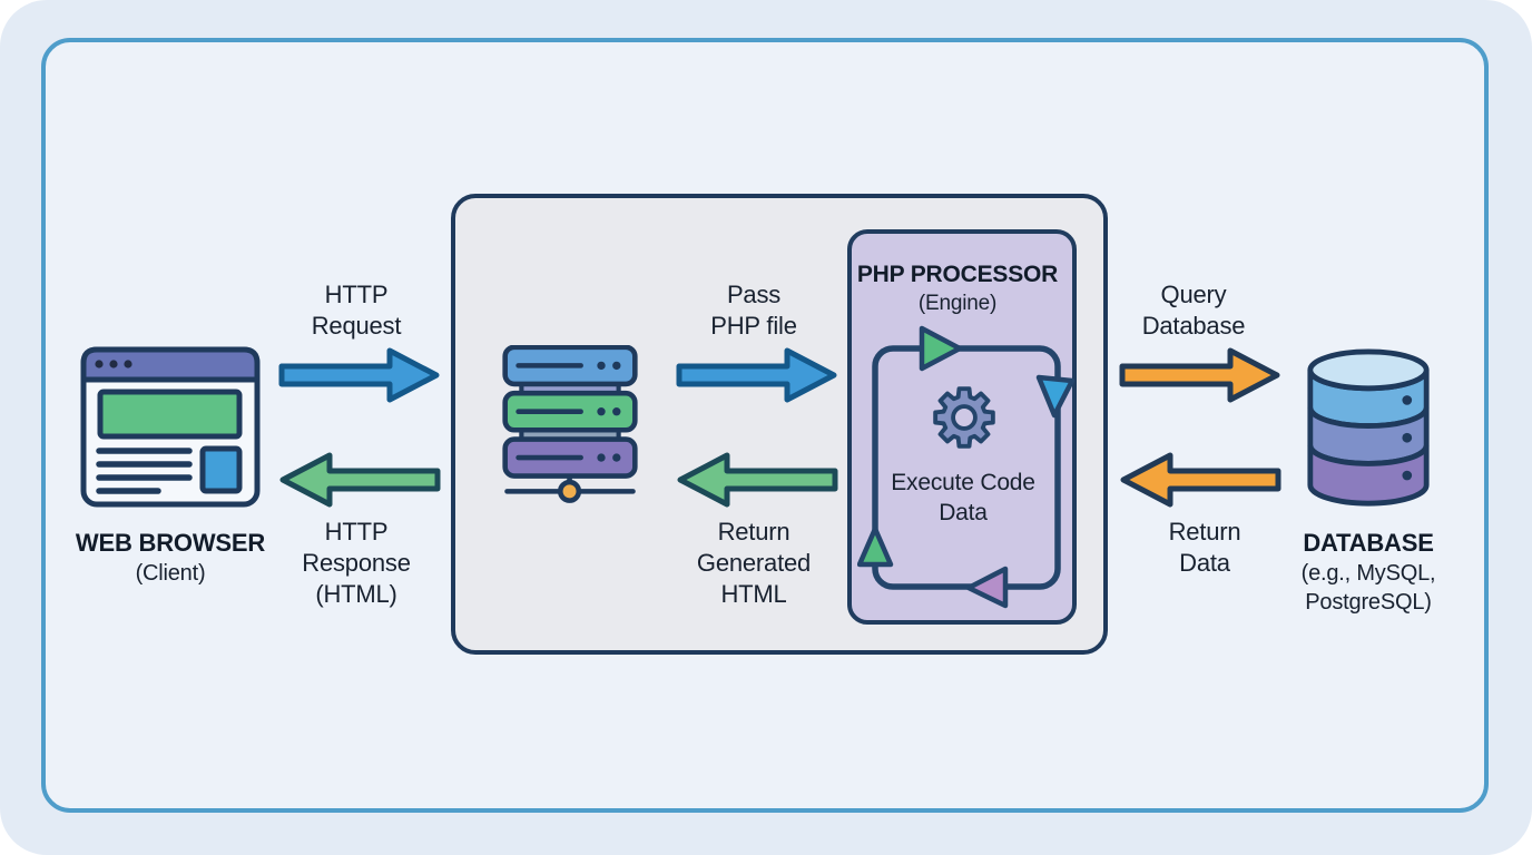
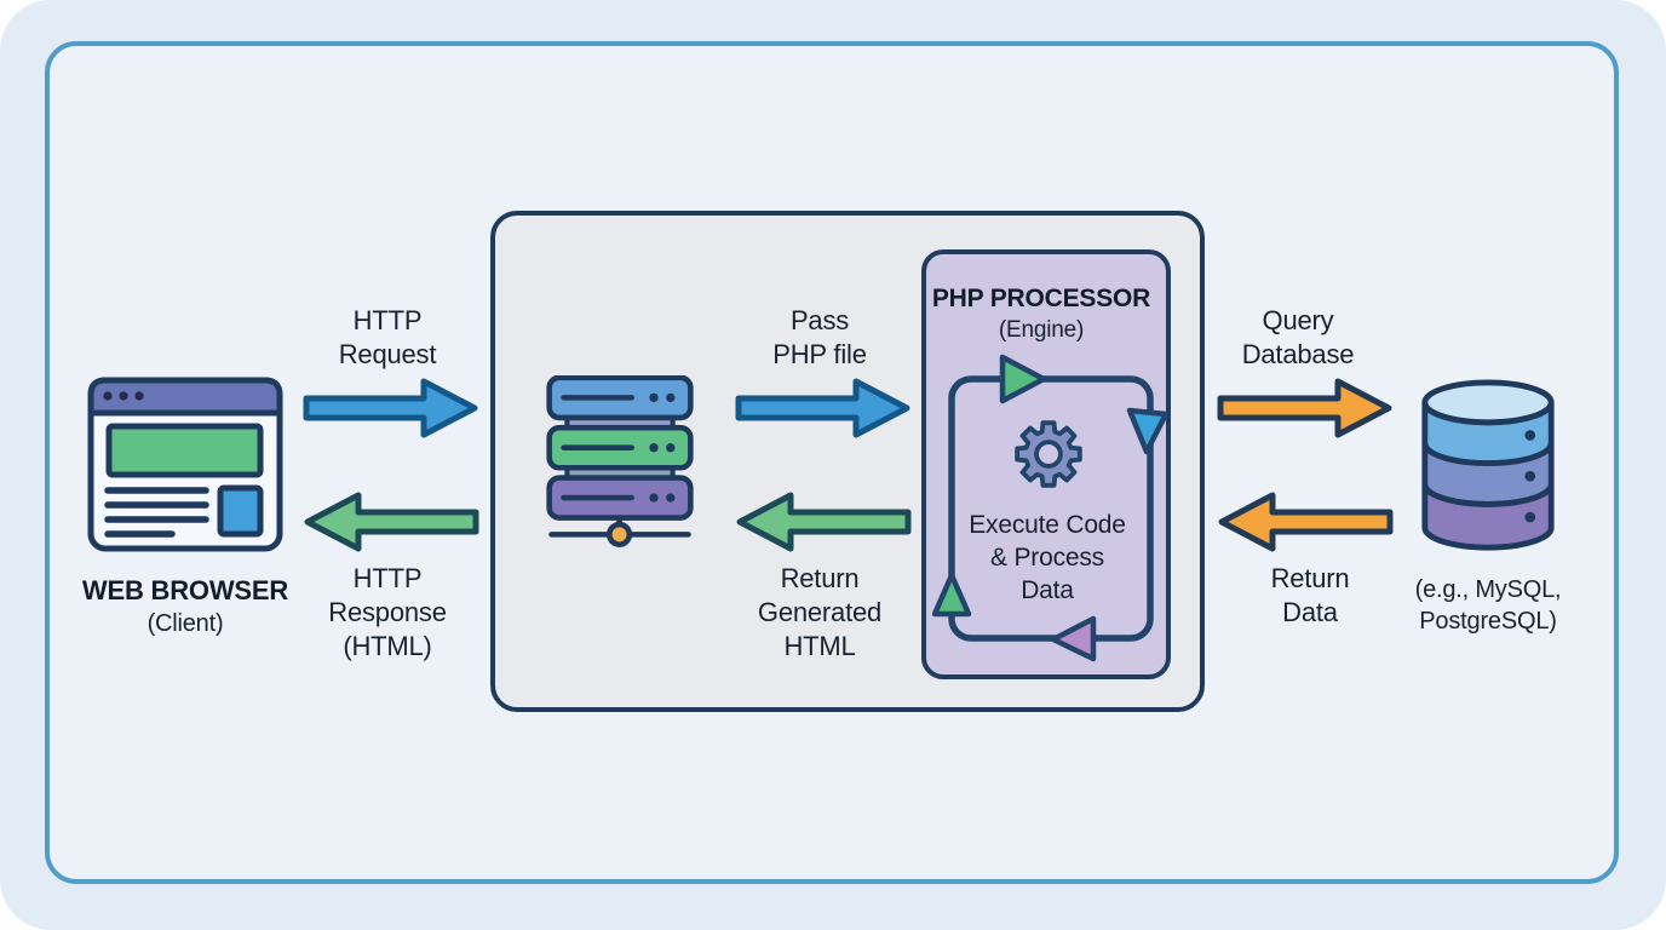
  WEB BROWSER
  (Client)
  HTTP
  Request
  HTTP
  Response
  (HTML)
  Pass
  PHP file
  Return
  Generated
  HTML
  PHP PROCESSOR
  (Engine)
  Execute Code
+ & Process
  Data
  Query
  Database
  Return
  Data
- DATABASE
  (e.g., MySQL,
  PostgreSQL)
